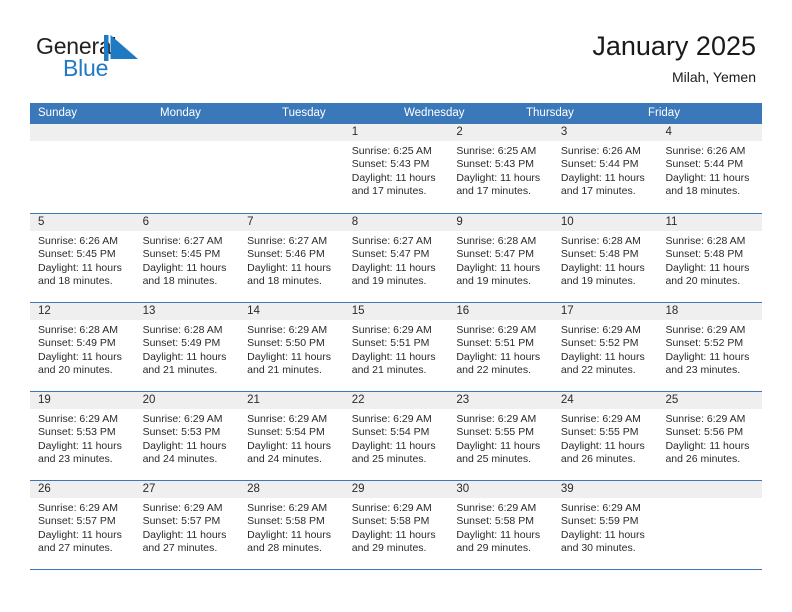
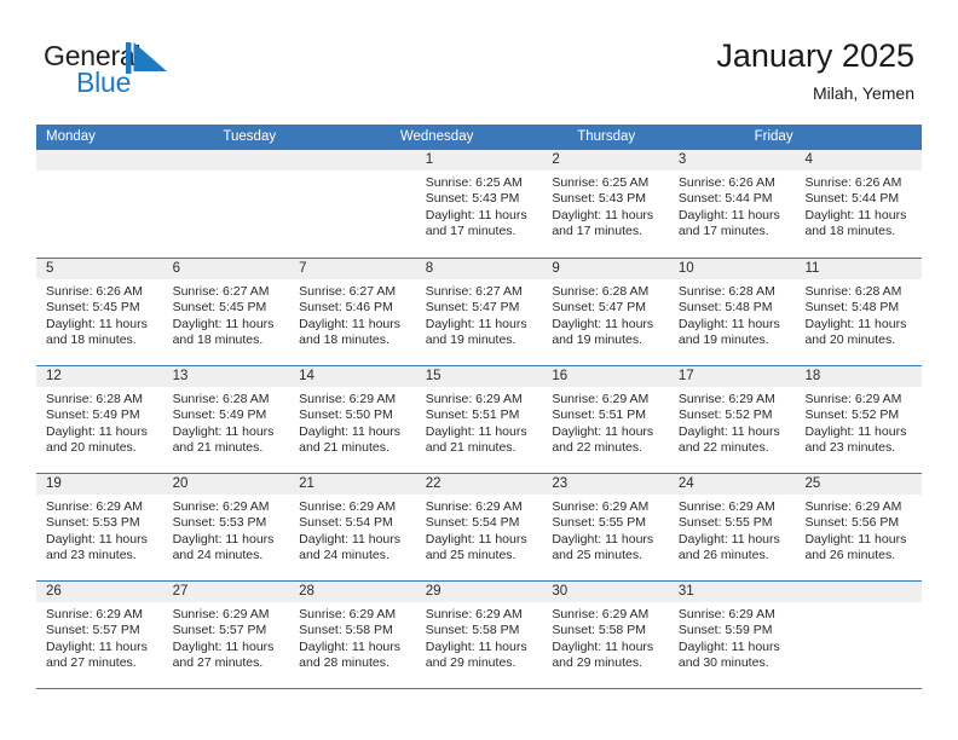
  Gener
  Blue
  January 2025
  Milah, Yemen
- Sunday
  Monday
  Tuesday
  Wednesday
  Thursday
  Friday
  1
  Sunrise: 6:25 AM
  Sunset: 5:43 PM
  Daylight: 11 hours
  and 17 minutes.
  2
  Sunrise: 6:25 AM
  Sunset: 5:43 PM
  Daylight: 11 hours
  and 17 minutes.
  3
  Sunrise: 6:26 AM
  Sunset: 5:44 PM
  Daylight: 11 hours
  and 17 minutes.
  4
  Sunrise: 6:26 AM
  Sunset: 5:44 PM
  Daylight: 11 hours
  and 18 minutes.
  5
  Sunrise: 6:26 AM
  Sunset: 5:45 PM
  Daylight: 11 hours
  and 18 minutes.
  6
  Sunrise: 6:27 AM
  Sunset: 5:45 PM
  Daylight: 11 hours
  and 18 minutes.
  7
  Sunrise: 6:27 AM
  Sunset: 5:46 PM
  Daylight: 11 hours
  and 18 minutes.
  8
  Sunrise: 6:27 AM
  Sunset: 5:47 PM
  Daylight: 11 hours
  and 19 minutes.
  9
  Sunrise: 6:28 AM
  Sunset: 5:47 PM
  Daylight: 11 hours
  and 19 minutes.
  10
  Sunrise: 6:28 AM
  Sunset: 5:48 PM
  Daylight: 11 hours
  and 19 minutes.
  11
  Sunrise: 6:28 AM
  Sunset: 5:48 PM
  Daylight: 11 hours
  and 20 minutes.
  12
  Sunrise: 6:28 AM
  Sunset: 5:49 PM
  Daylight: 11 hours
  and 20 minutes.
  13
  Sunrise: 6:28 AM
  Sunset: 5:49 PM
  Daylight: 11 hours
  and 21 minutes.
  14
  Sunrise: 6:29 AM
  Sunset: 5:50 PM
  Daylight: 11 hours
  and 21 minutes.
  15
  Sunrise: 6:29 AM
  Sunset: 5:51 PM
  Daylight: 11 hours
  and 21 minutes.
  16
  Sunrise: 6:29 AM
  Sunset: 5:51 PM
  Daylight: 11 hours
  and 22 minutes.
  17
  Sunrise: 6:29 AM
  Sunset: 5:52 PM
  Daylight: 11 hours
  and 22 minutes.
  18
  Sunrise: 6:29 AM
  Sunset: 5:52 PM
  Daylight: 11 hours
  and 23 minutes.
  19
  Sunrise: 6:29 AM
  Sunset: 5:53 PM
  Daylight: 11 hours
  and 23 minutes.
  20
  Sunrise: 6:29 AM
  Sunset: 5:53 PM
  Daylight: 11 hours
  and 24 minutes.
  21
  Sunrise: 6:29 AM
  Sunset: 5:54 PM
  Daylight: 11 hours
  and 24 minutes.
  22
  Sunrise: 6:29 AM
  Sunset: 5:54 PM
  Daylight: 11 hours
  and 25 minutes.
  23
  Sunrise: 6:29 AM
  Sunset: 5:55 PM
  Daylight: 11 hours
  and 25 minutes.
  24
  Sunrise: 6:29 AM
  Sunset: 5:55 PM
  Daylight: 11 hours
  and 26 minutes.
  25
  Sunrise: 6:29 AM
  Sunset: 5:56 PM
  Daylight: 11 hours
  and 26 minutes.
  26
  Sunrise: 6:29 AM
  Sunset: 5:57 PM
  Daylight: 11 hours
  and 27 minutes.
  27
  Sunrise: 6:29 AM
  Sunset: 5:57 PM
  Daylight: 11 hours
  and 27 minutes.
  28
  Sunrise: 6:29 AM
  Sunset: 5:58 PM
  Daylight: 11 hours
  and 28 minutes.
  29
  Sunrise: 6:29 AM
  Sunset: 5:58 PM
  Daylight: 11 hours
  and 29 minutes.
  30
  Sunrise: 6:29 AM
  Sunset: 5:58 PM
  Daylight: 11 hours
  and 29 minutes.
- 39
+ 31
  Sunrise: 6:29 AM
  Sunset: 5:59 PM
  Daylight: 11 hours
  and 30 minutes.
